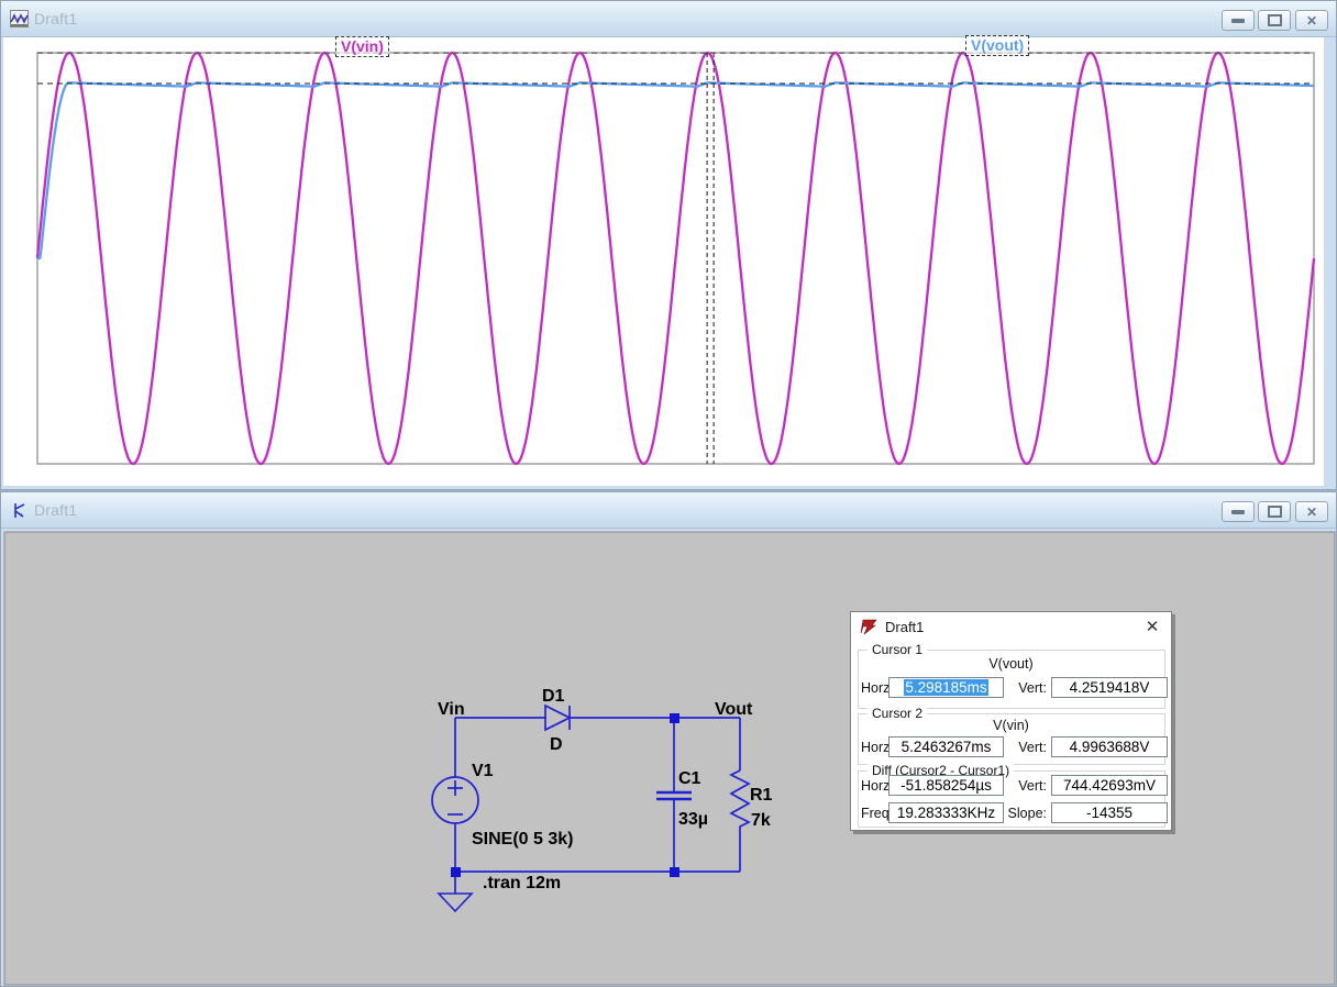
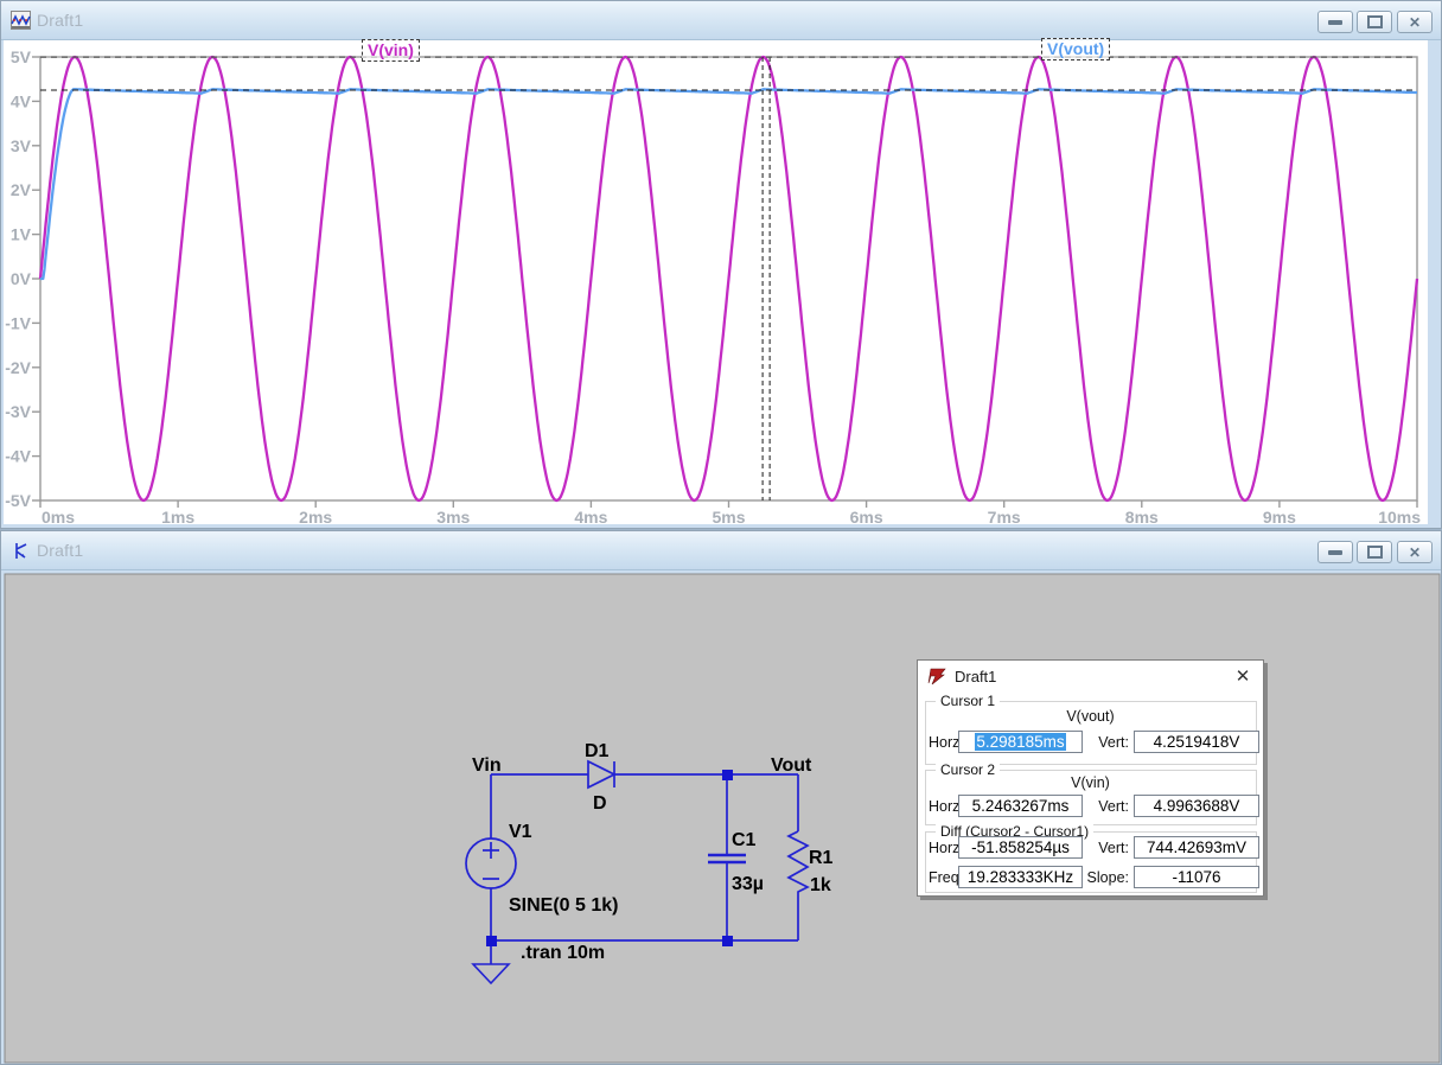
  Draft1
  ✕
+ 5V
+ 4V
+ 3V
+ 2V
+ 1V
+ 0V
+ -1V
+ -2V
+ -3V
+ -4V
+ -5V
+ 0ms
+ 1ms
+ 2ms
+ 3ms
+ 4ms
+ 5ms
+ 6ms
+ 7ms
+ 8ms
+ 9ms
+ 10ms
  V(vin)
  V(vout)
  Draft1
  ✕
  Vin
  Vout
  D1
  D
  V1
- SINE(0 5 3k)
+ SINE(0 5 1k)
  C1
  33µ
  R1
- 7k
+ 1k
- .tran 12m
+ .tran 10m
  Draft1
  ✕
  Cursor 1
  V(vout)
  Horz
  5.298185ms
  Vert:
  4.2519418V
  Cursor 2
  V(vin)
  Horz
  5.2463267ms
  Vert:
  4.9963688V
  Diff (Cursor2 - Cursor1)
  Horz
  -51.858254µs
  Vert:
  744.42693mV
  Freq
  19.283333KHz
  Slope:
- -14355
+ -11076
